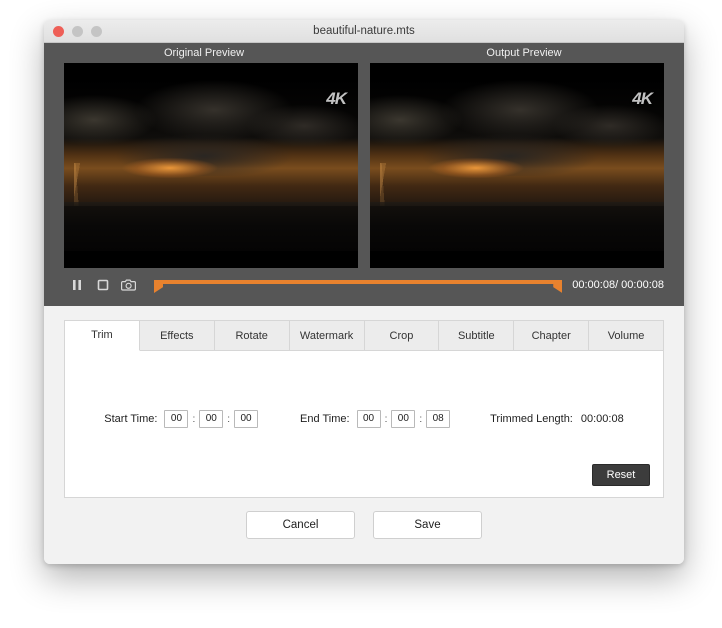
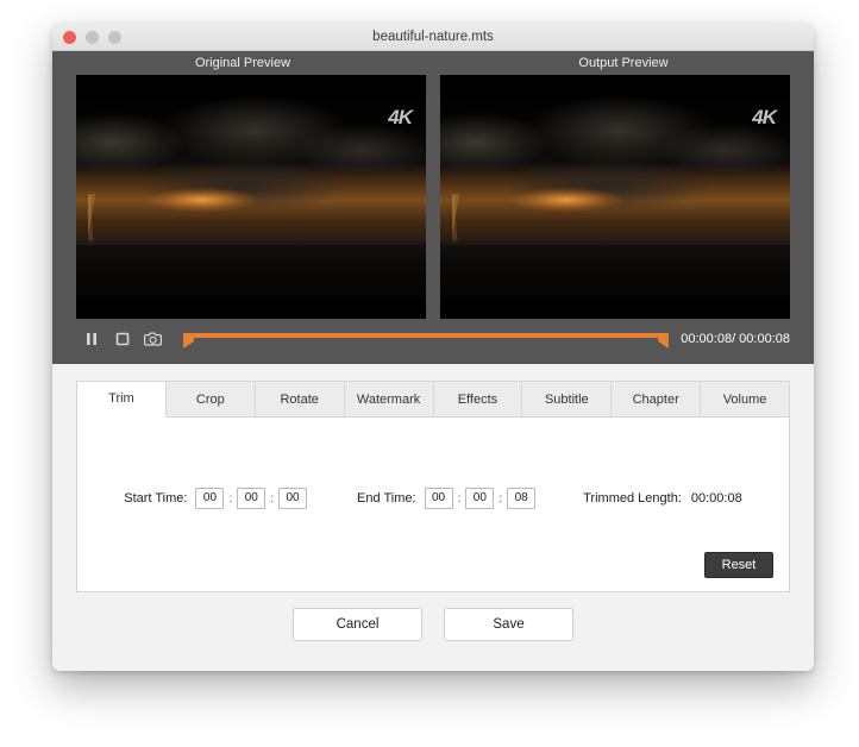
  beautiful-nature.mts
  Original Preview
  Output Preview
  4K
  4K
  00:00:08/ 00:00:08
  Trim
- Effects
+ Crop
  Rotate
  Watermark
- Crop
+ Effects
  Subtitle
  Chapter
  Volume
  Start Time:
  00
  :
  00
  :
  00
  End Time:
  00
  :
  00
  :
  08
  Trimmed Length:
  00:00:08
  Reset
  Cancel
  Save
